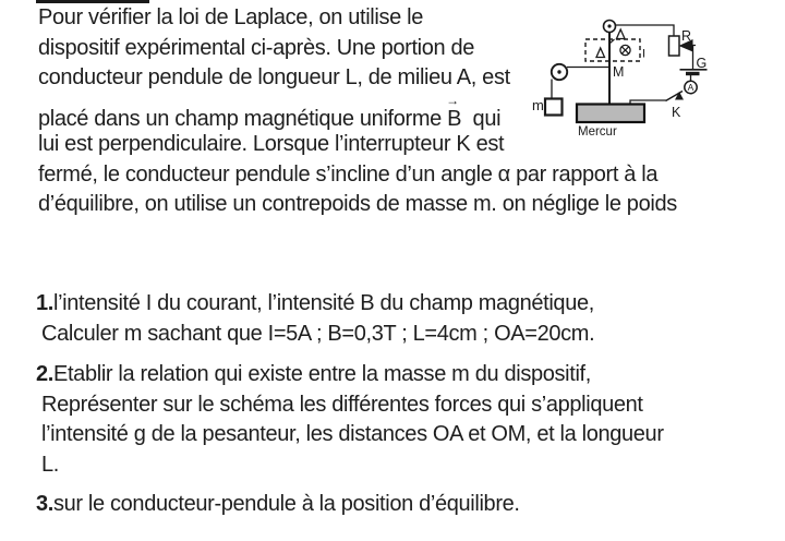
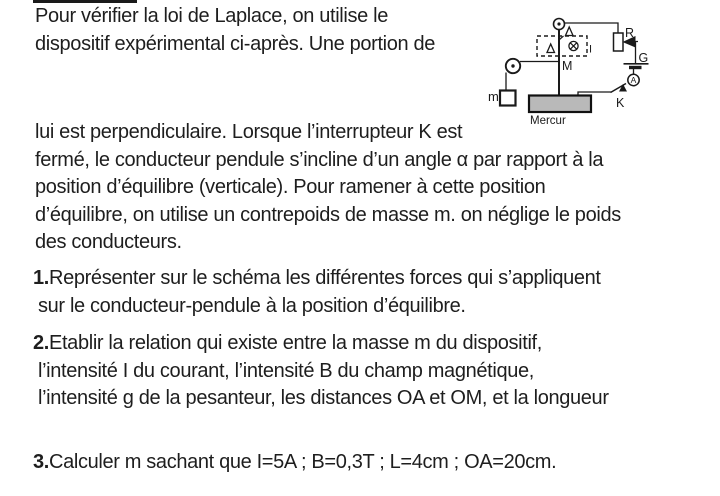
  Pour vérifier la loi de Laplace, on utilise le
  dispositif expérimental ci-après. Une portion de
- conducteur pendule de longueur L, de milieu A, est
- placé dans un champ magnétique uniforme
- →
- B qui
  lui est perpendiculaire. Lorsque l’interrupteur K est
  fermé, le conducteur pendule s’incline d’un angle α par rapport à la
+ position d’équilibre (verticale). Pour ramener à cette position
  d’équilibre, on utilise un contrepoids de masse m. on néglige le poids
+ des conducteurs.
- 1.l’intensité I du courant, l’intensité B du champ magnétique,
+ 1.Représenter sur le schéma les différentes forces qui s’appliquent
- Calculer m sachant que I=5A ; B=0,3T ; L=4cm ; OA=20cm.
+ sur le conducteur-pendule à la position d’équilibre.
  2.Etablir la relation qui existe entre la masse m du dispositif,
- Représenter sur le schéma les différentes forces qui s’appliquent
+ l’intensité I du courant, l’intensité B du champ magnétique,
  l’intensité g de la pesanteur, les distances OA et OM, et la longueur
- L.
- 3.sur le conducteur-pendule à la position d’équilibre.
+ 3.Calculer m sachant que I=5A ; B=0,3T ; L=4cm ; OA=20cm.
  I
  M
  m
  Mercur
  K
  A
  G
  R
